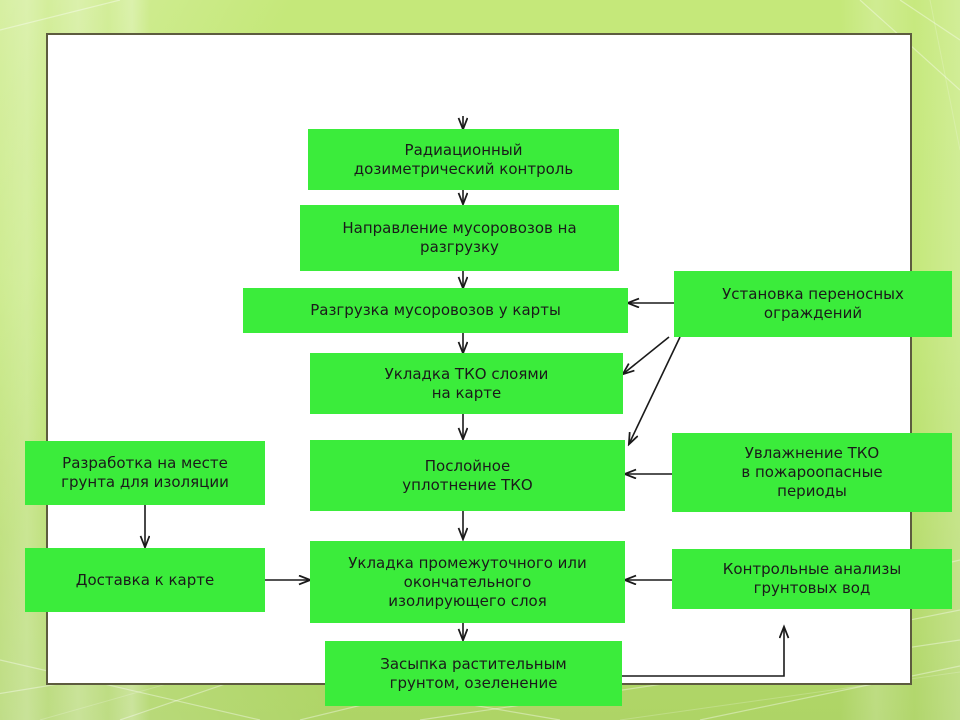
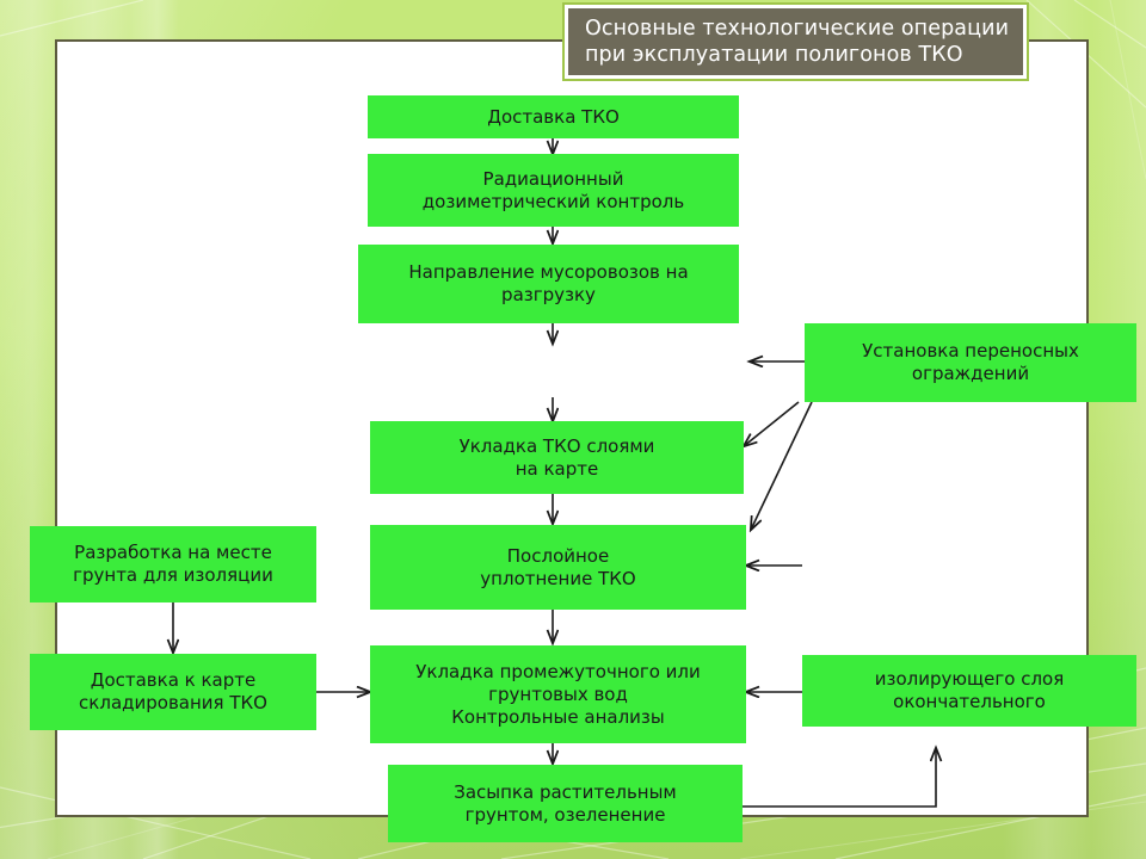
+ Основные технологические операции
+ при эксплуатации полигонов ТКО
+ Доставка ТКО
  Радиационный
  дозиметрический контроль
  Направление мусоровозов на
  разгрузку
- Разгрузка мусоровозов у карты
  Укладка ТКО слоями
  на карте
  Послойное
  уплотнение ТКО
  Укладка промежуточного или
- окончательного
+ грунтовых вод
- изолирующего слоя
+ Контрольные анализы
  Засыпка растительным
  грунтом, озеленение
  Установка переносных
  ограждений
- Увлажнение ТКО
- в пожароопасные
- периоды
- Контрольные анализы
+ изолирующего слоя
- грунтовых вод
+ окончательного
  Разработка на месте
  грунта для изоляции
  Доставка к карте
+ складирования ТКО
